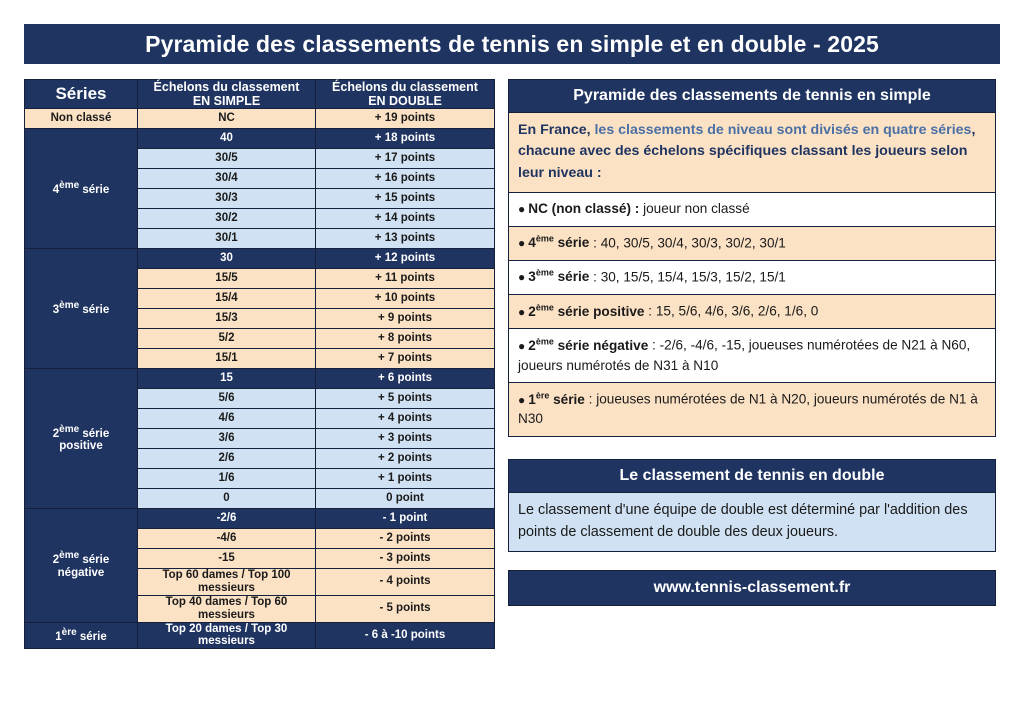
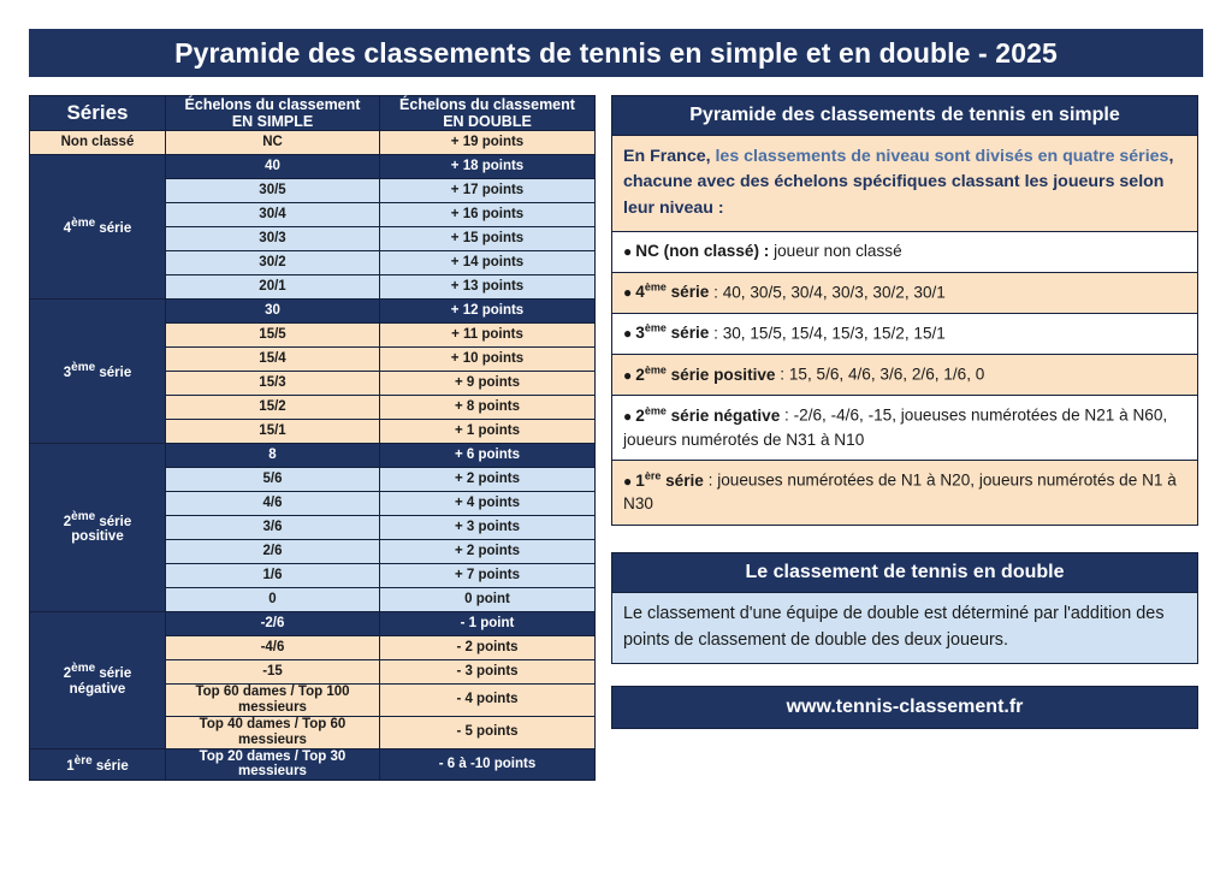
  Pyramide des classements de tennis en simple et en double - 2025
  Séries	Échelons du classement EN SIMPLE	Échelons du classement EN DOUBLE
  Non classé	NC	+ 19 points
  4ème série	40	+ 18 points
  30/5	+ 17 points
  30/4	+ 16 points
  30/3	+ 15 points
  30/2	+ 14 points
- 30/1	+ 13 points
+ 20/1	+ 13 points
  3ème série	30	+ 12 points
  15/5	+ 11 points
  15/4	+ 10 points
  15/3	+ 9 points
- 5/2	+ 8 points
+ 15/2	+ 8 points
- 15/1	+ 7 points
+ 15/1	+ 1 points
- 2ème sériepositive	15	+ 6 points
+ 2ème sériepositive	8	+ 6 points
- 5/6	+ 5 points
+ 5/6	+ 2 points
  4/6	+ 4 points
  3/6	+ 3 points
  2/6	+ 2 points
- 1/6	+ 1 points
+ 1/6	+ 7 points
  0	0 point
  2ème sérienégative	-2/6	- 1 point
  -4/6	- 2 points
  -15	- 3 points
  Top 60 dames / Top 100 messieurs	- 4 points
  Top 40 dames / Top 60 messieurs	- 5 points
  1ère série	Top 20 dames / Top 30 messieurs	- 6 à -10 points
  Pyramide des classements de tennis en simple
  En France, les classements de niveau sont divisés en quatre séries, chacune avec des échelons spécifiques classant les joueurs selon leur niveau :
  ● NC (non classé) : joueur non classé
  ● 4ème série : 40, 30/5, 30/4, 30/3, 30/2, 30/1
  ● 3ème série : 30, 15/5, 15/4, 15/3, 15/2, 15/1
  ● 2ème série positive : 15, 5/6, 4/6, 3/6, 2/6, 1/6, 0
  ● 2ème série négative : -2/6, -4/6, -15, joueuses numérotées de N21 à N60, joueurs numérotés de N31 à N10
  ● 1ère série : joueuses numérotées de N1 à N20, joueurs numérotés de N1 à N30
  Le classement de tennis en double
  Le classement d'une équipe de double est déterminé par l'addition des points de classement de double des deux joueurs.
  www.tennis-classement.fr
